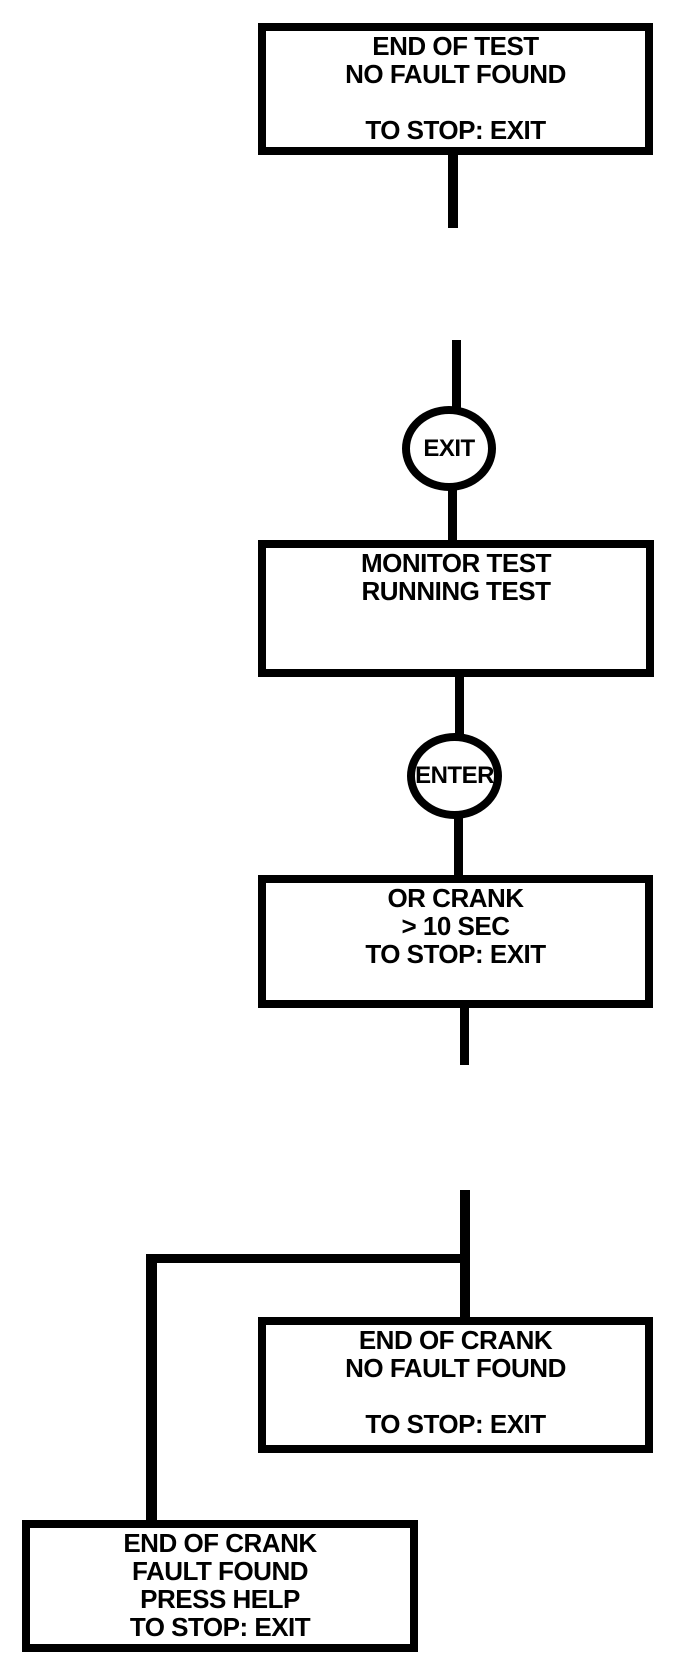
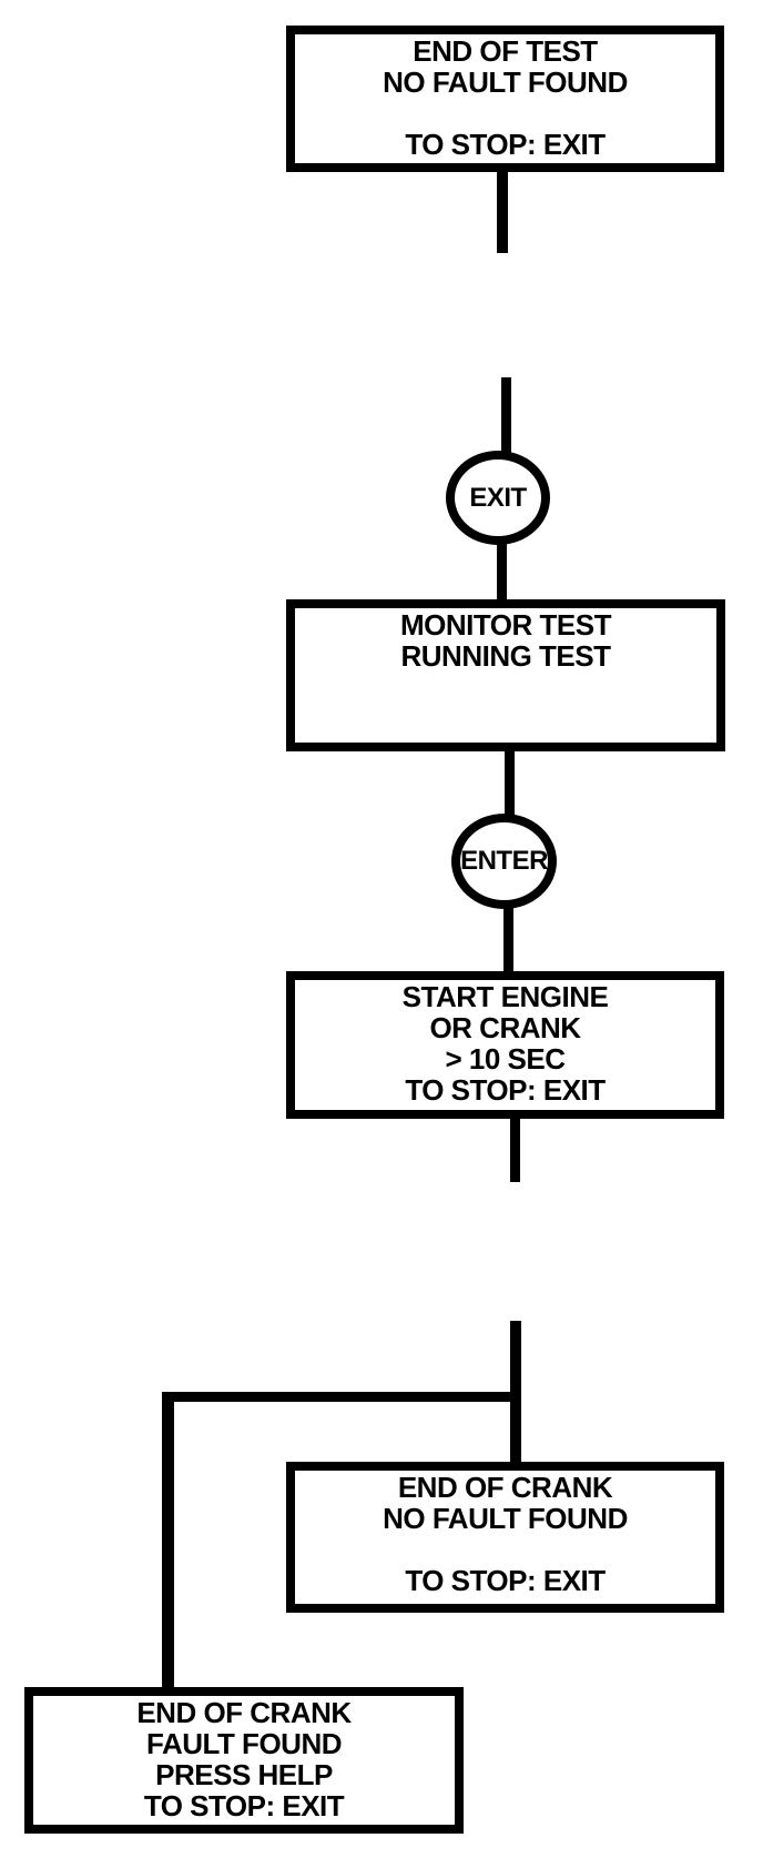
  END OF TEST
  NO FAULT FOUND
  TO STOP: EXIT
  EXIT
  MONITOR TEST
  RUNNING TEST
  ENTER
+ START ENGINE
  OR CRANK
  > 10 SEC
  TO STOP: EXIT
  END OF CRANK
  NO FAULT FOUND
  TO STOP: EXIT
  END OF CRANK
  FAULT FOUND
  PRESS HELP
  TO STOP: EXIT
